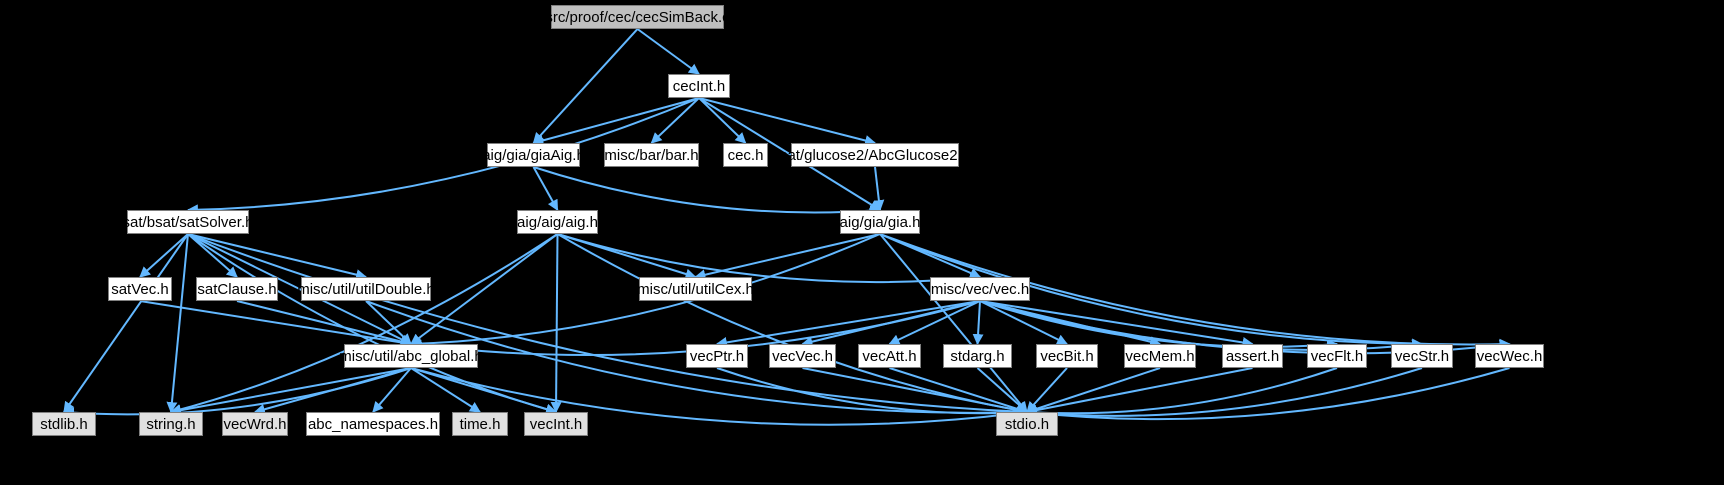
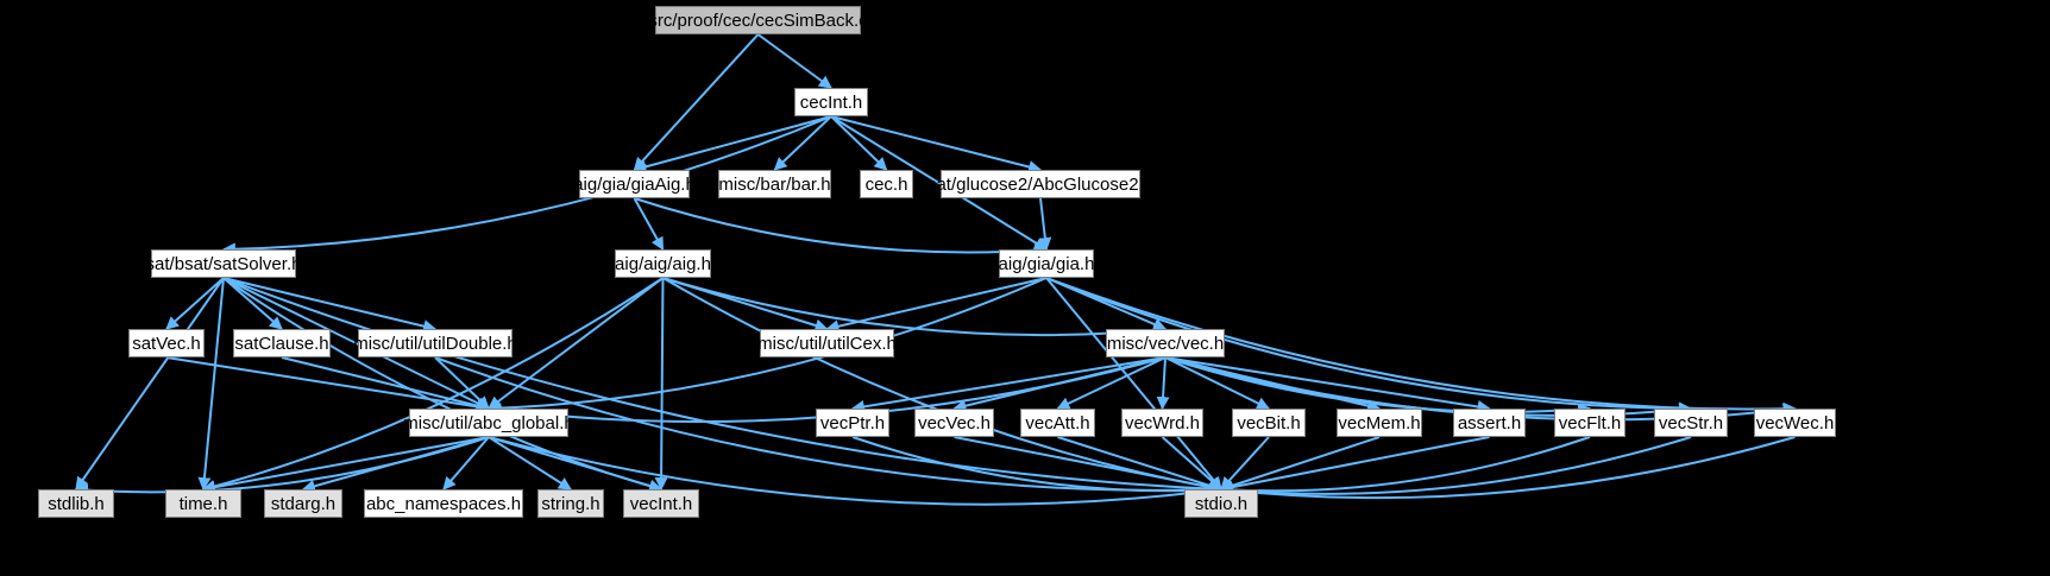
  src/proof/cec/cecSimBack.c
  cecInt.h
  aig/gia/giaAig.h
  misc/bar/bar.h
  cec.h
  sat/glucose2/AbcGlucose2.h
  sat/bsat/satSolver.h
  aig/aig/aig.h
  aig/gia/gia.h
  satVec.h
  satClause.h
  misc/util/utilDouble.h
  misc/util/utilCex.h
  misc/vec/vec.h
  misc/util/abc_global.h
  vecPtr.h
  vecVec.h
  vecAtt.h
- stdarg.h
+ vecWrd.h
  vecBit.h
  vecMem.h
  assert.h
  vecFlt.h
  vecStr.h
  vecWec.h
  stdlib.h
- string.h
+ time.h
- vecWrd.h
+ stdarg.h
  abc_namespaces.h
- time.h
+ string.h
  vecInt.h
  stdio.h
